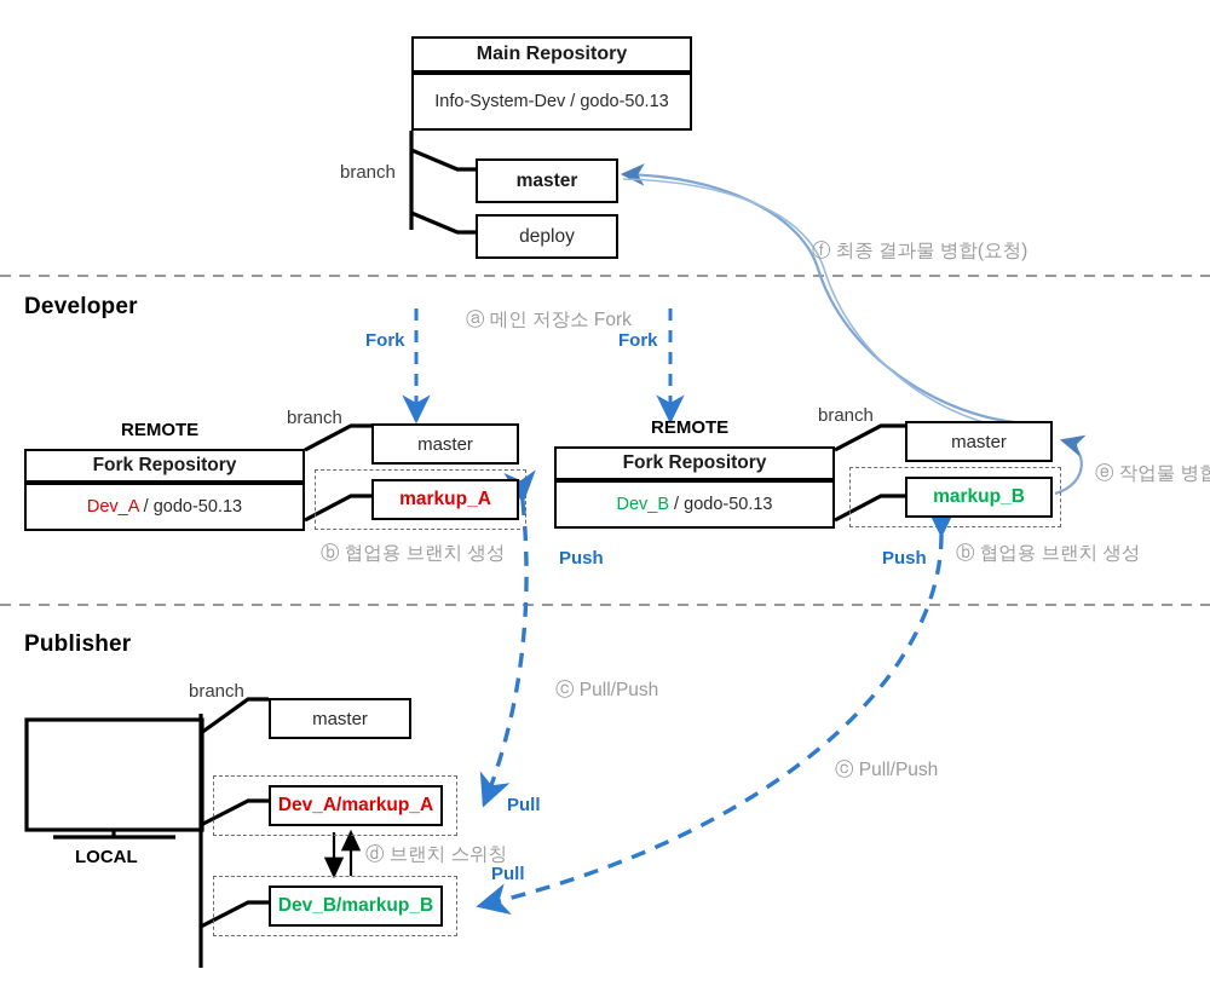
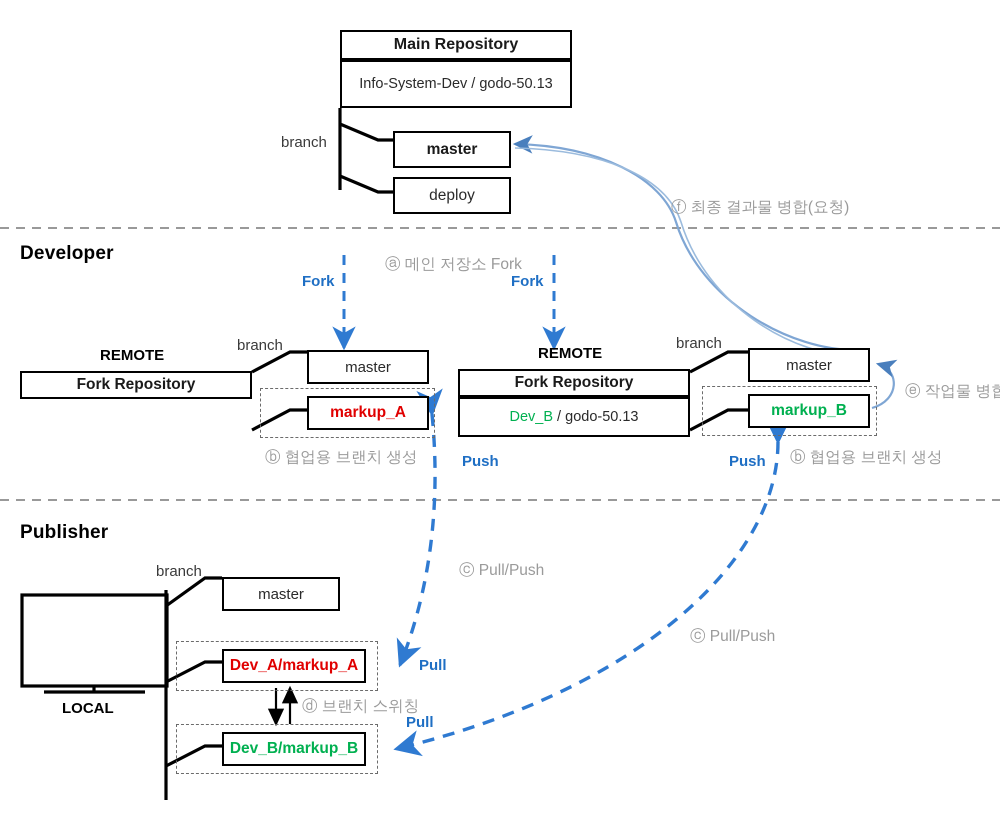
  Main Repository
  Info-System-Dev / godo-50.13
  branch
  master
  deploy
  ⓕ 최종 결과물 병합(요청)
  Developer
  ⓐ 메인 저장소 Fork
  Fork
  Fork
  REMOTE
  Fork Repository
- Dev_A / godo-50.13
  branch
  master
  markup_A
  ⓑ 협업용 브랜치 생성
  Push
  REMOTE
  Fork Repository
  Dev_B / godo-50.13
  branch
  master
  markup_B
  ⓑ 협업용 브랜치 생성
  ⓔ 작업물 병합
  Push
  Publisher
  branch
  master
  Dev_A/markup_A
  Dev_B/markup_B
  LOCAL
  ⓓ 브랜치 스위칭
  ⓒ Pull/Push
  ⓒ Pull/Push
  Pull
  Pull
